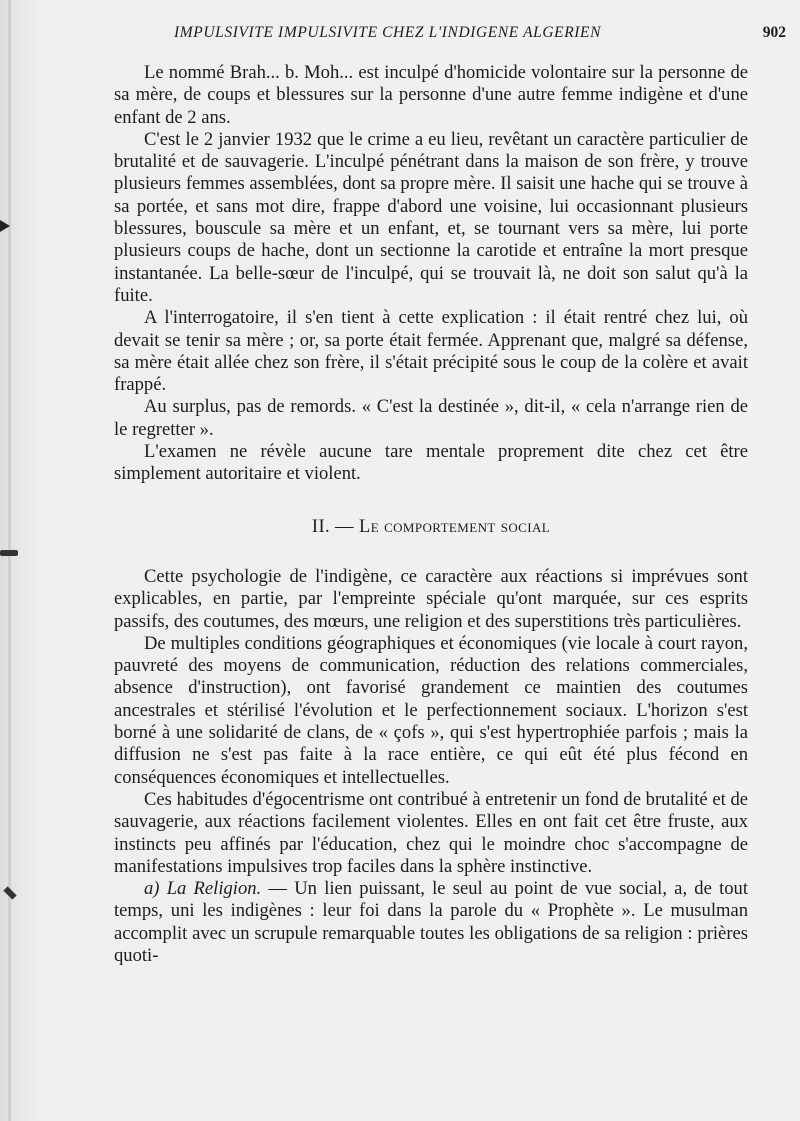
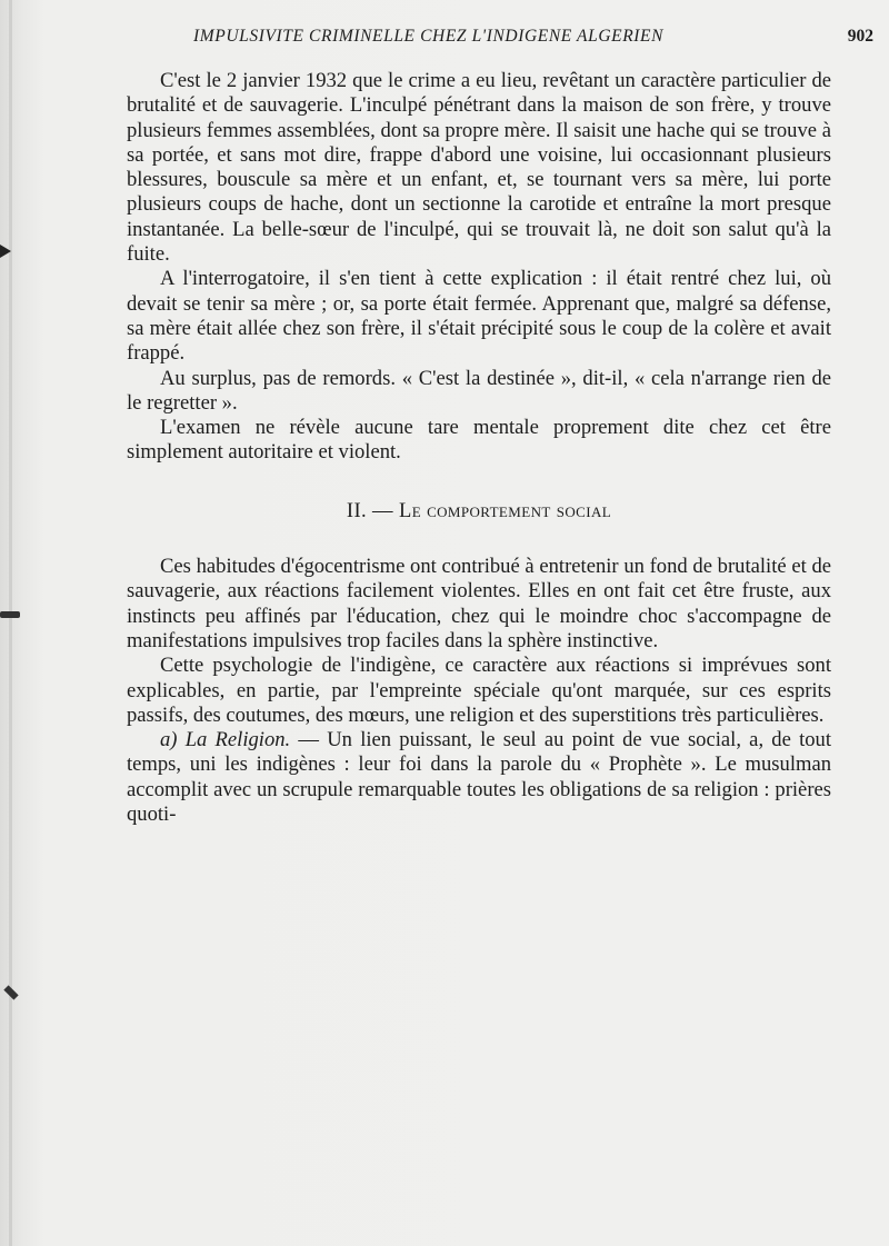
- IMPULSIVITE IMPULSIVITE CHEZ L'INDIGENE ALGERIEN
+ IMPULSIVITE CRIMINELLE CHEZ L'INDIGENE ALGERIEN
  902
- Le nommé Brah... b. Moh... est inculpé d'homicide volontaire sur la personne de sa mère, de coups et blessures sur la personne d'une autre femme indigène et d'une enfant de 2 ans.
  C'est le 2 janvier 1932 que le crime a eu lieu, revêtant un caractère particulier de brutalité et de sauvagerie. L'inculpé pénétrant dans la maison de son frère, y trouve plusieurs femmes assemblées, dont sa propre mère. Il saisit une hache qui se trouve à sa portée, et sans mot dire, frappe d'abord une voisine, lui occasionnant plusieurs blessures, bouscule sa mère et un enfant, et, se tournant vers sa mère, lui porte plusieurs coups de hache, dont un sectionne la carotide et entraîne la mort presque instantanée. La belle-sœur de l'inculpé, qui se trouvait là, ne doit son salut qu'à la fuite.
  A l'interrogatoire, il s'en tient à cette explication : il était rentré chez lui, où devait se tenir sa mère ; or, sa porte était fermée. Apprenant que, malgré sa défense, sa mère était allée chez son frère, il s'était précipité sous le coup de la colère et avait frappé.
  Au surplus, pas de remords. « C'est la destinée », dit-il, « cela n'arrange rien de le regretter ».
  L'examen ne révèle aucune tare mentale proprement dite chez cet être simplement autoritaire et violent.
  II. — Le comportement social
- Cette psychologie de l'indigène, ce caractère aux réactions si imprévues sont explicables, en partie, par l'empreinte spéciale qu'ont marquée, sur ces esprits passifs, des coutumes, des mœurs, une religion et des superstitions très particulières.
+ Ces habitudes d'égocentrisme ont contribué à entretenir un fond de brutalité et de sauvagerie, aux réactions facilement violentes. Elles en ont fait cet être fruste, aux instincts peu affinés par l'éducation, chez qui le moindre choc s'accompagne de manifestations impulsives trop faciles dans la sphère instinctive.
- De multiples conditions géographiques et économiques (vie locale à court rayon, pauvreté des moyens de communication, réduction des relations commerciales, absence d'instruction), ont favorisé grandement ce maintien des coutumes ancestrales et stérilisé l'évolution et le perfectionnement sociaux. L'horizon s'est borné à une solidarité de clans, de « çofs », qui s'est hypertrophiée parfois ; mais la diffusion ne s'est pas faite à la race entière, ce qui eût été plus fécond en conséquences économiques et intellectuelles.
- Ces habitudes d'égocentrisme ont contribué à entretenir un fond de brutalité et de sauvagerie, aux réactions facilement violentes. Elles en ont fait cet être fruste, aux instincts peu affinés par l'éducation, chez qui le moindre choc s'accompagne de manifestations impulsives trop faciles dans la sphère instinctive.
+ Cette psychologie de l'indigène, ce caractère aux réactions si imprévues sont explicables, en partie, par l'empreinte spéciale qu'ont marquée, sur ces esprits passifs, des coutumes, des mœurs, une religion et des superstitions très particulières.
  a) La Religion. — Un lien puissant, le seul au point de vue social, a, de tout temps, uni les indigènes : leur foi dans la parole du « Prophète ». Le musulman accomplit avec un scrupule remarquable toutes les obligations de sa religion : prières quoti-
